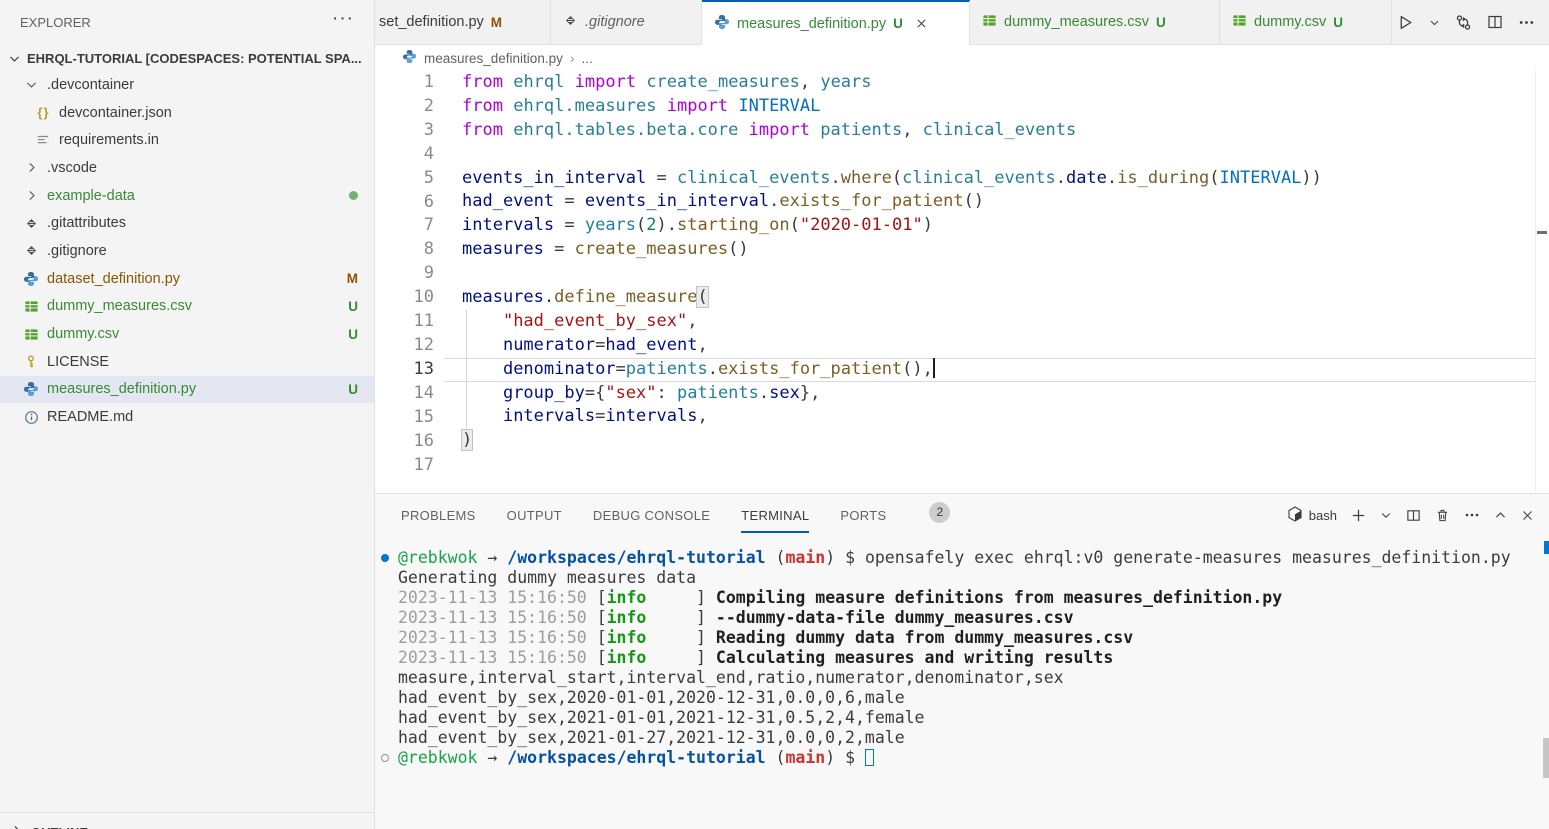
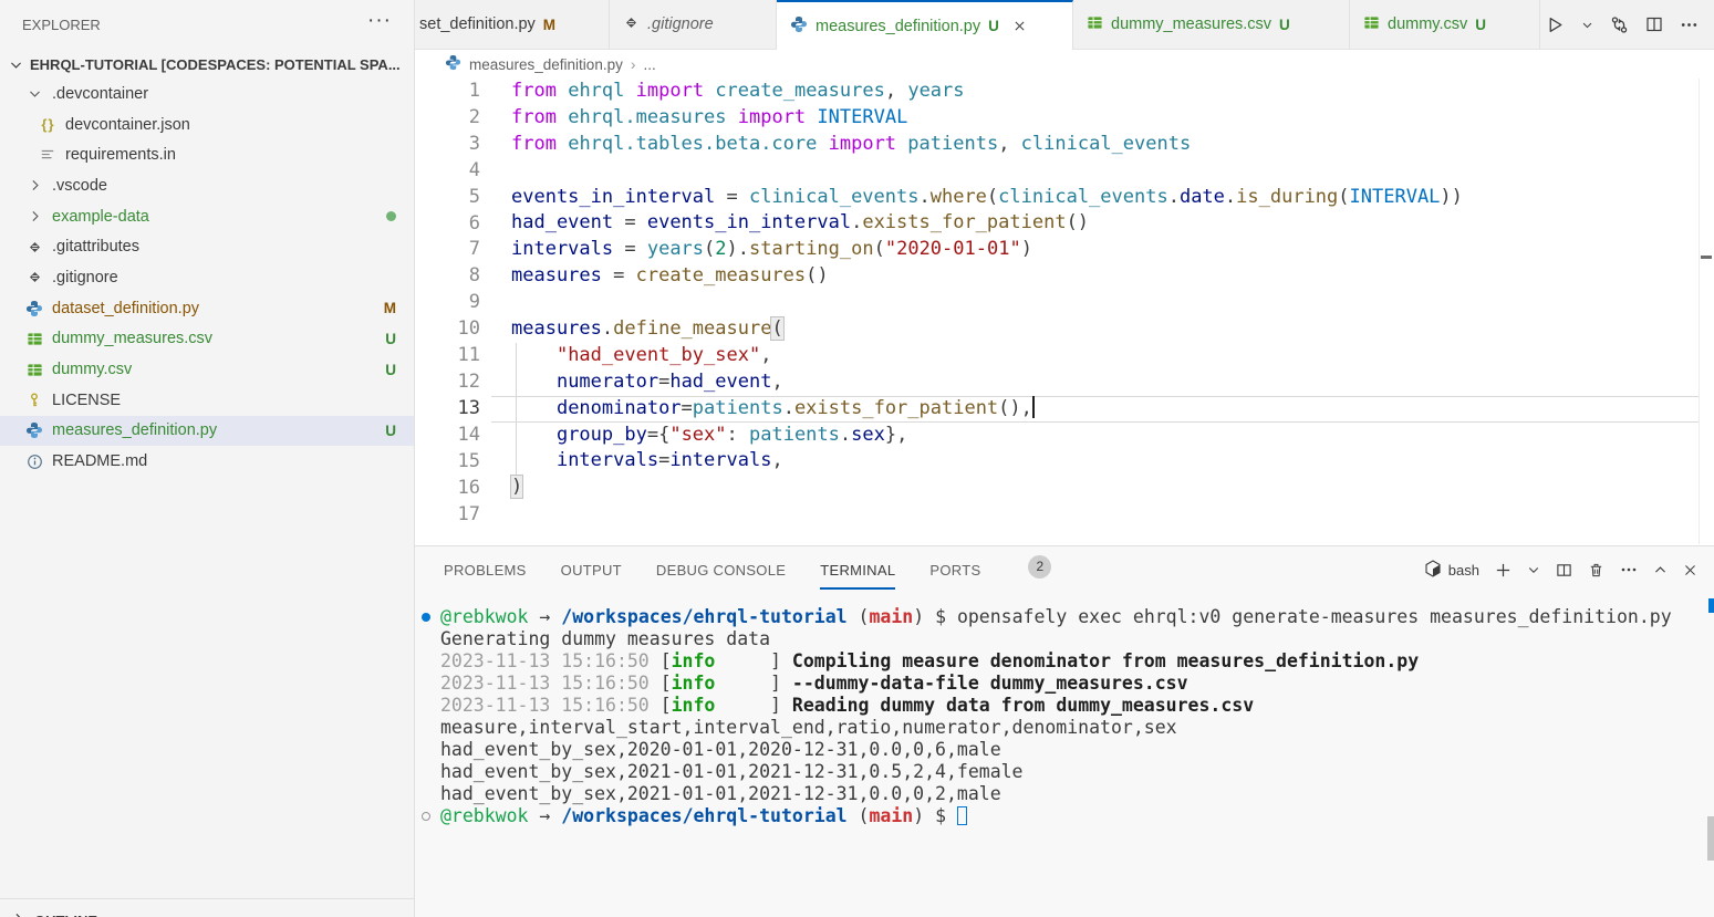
  EXPLORER
  ···
  EHRQL-TUTORIAL [CODESPACES: POTENTIAL SPA...
  .devcontainer
  { }
  devcontainer.json
  requirements.in
  .vscode
  example-data
  .gitattributes
  .gitignore
  dataset_definition.py
  M
  dummy_measures.csv
  U
  dummy.csv
  U
  LICENSE
  measures_definition.py
  U
  README.md
  set_definition.py
  M
  .gitignore
  measures_definition.py
  U
  dummy_measures.csv
  U
  dummy.csv
  U
  measures_definition.py
  ›
  ...
  1
  2
  3
  4
  5
  6
  7
  8
  9
  10
  11
  12
  13
  14
  15
  16
  17
  from ehrql import create_measures, years
  from ehrql.measures import INTERVAL
  from ehrql.tables.beta.core import patients, clinical_events
  events_in_interval = clinical_events.where(clinical_events.date.is_during(INTERVAL))
  had_event = events_in_interval.exists_for_patient()
  intervals = years(2).starting_on("2020-01-01")
  measures = create_measures()
  measures.define_measure(
  "had_event_by_sex",
  numerator=had_event,
  denominator=patients.exists_for_patient(),
  group_by={"sex": patients.sex},
  intervals=intervals,
  )
  PROBLEMS
  OUTPUT
  DEBUG CONSOLE
  TERMINAL
  PORTS
  2
  bash
  @rebkwok → /workspaces/ehrql-tutorial (main) $ opensafely exec ehrql:v0 generate-measures measures_definition.py
  Generating dummy measures data
- 2023-11-13 15:16:50 [info ] Compiling measure definitions from measures_definition.py
+ 2023-11-13 15:16:50 [info ] Compiling measure denominator from measures_definition.py
  2023-11-13 15:16:50 [info ] --dummy-data-file dummy_measures.csv
  2023-11-13 15:16:50 [info ] Reading dummy data from dummy_measures.csv
- 2023-11-13 15:16:50 [info ] Calculating measures and writing results
  measure,interval_start,interval_end,ratio,numerator,denominator,sex
  had_event_by_sex,2020-01-01,2020-12-31,0.0,0,6,male
  had_event_by_sex,2021-01-01,2021-12-31,0.5,2,4,female
- had_event_by_sex,2021-01-27,2021-12-31,0.0,0,2,male
+ had_event_by_sex,2021-01-01,2021-12-31,0.0,0,2,male
  @rebkwok → /workspaces/ehrql-tutorial (main) $
